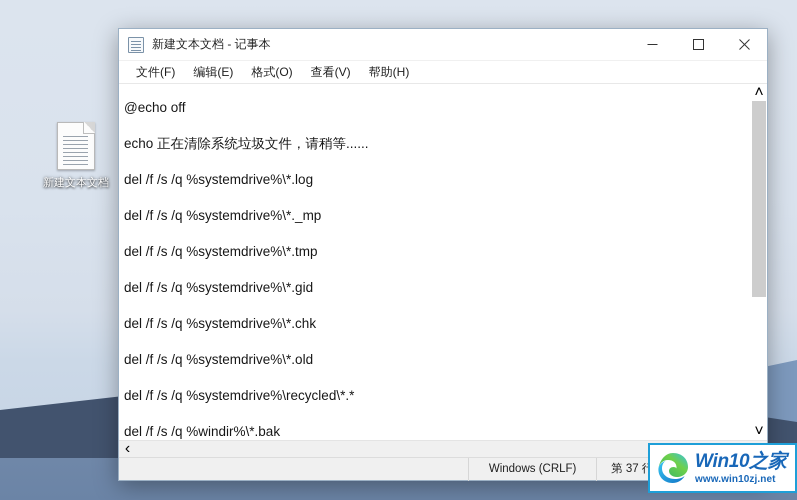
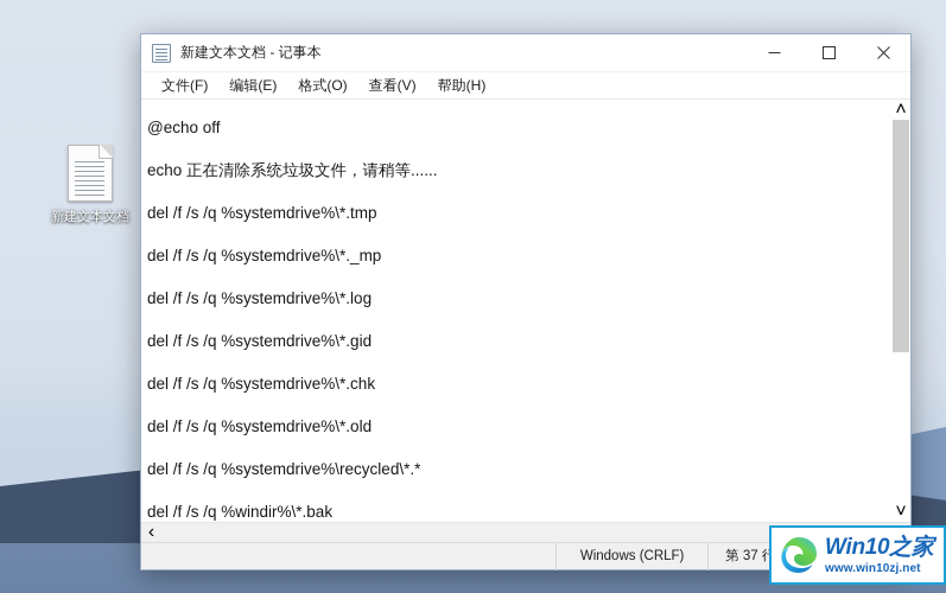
  新建文本文档
  新建文本文档 - 记事本
  文件(F)
  编辑(E)
  格式(O)
  查看(V)
  帮助(H)
  @echo off
  echo 正在清除系统垃圾文件，请稍等......
- del /f /s /q %systemdrive%\*.log
+ del /f /s /q %systemdrive%\*.tmp
  del /f /s /q %systemdrive%\*._mp
- del /f /s /q %systemdrive%\*.tmp
+ del /f /s /q %systemdrive%\*.log
  del /f /s /q %systemdrive%\*.gid
  del /f /s /q %systemdrive%\*.chk
  del /f /s /q %systemdrive%\*.old
  del /f /s /q %systemdrive%\recycled\*.*
  del /f /s /q %windir%\*.bak
  ˄
  ˅
  ‹
  Windows (CRLF)
  Win10之家
  www.win10zj.net
